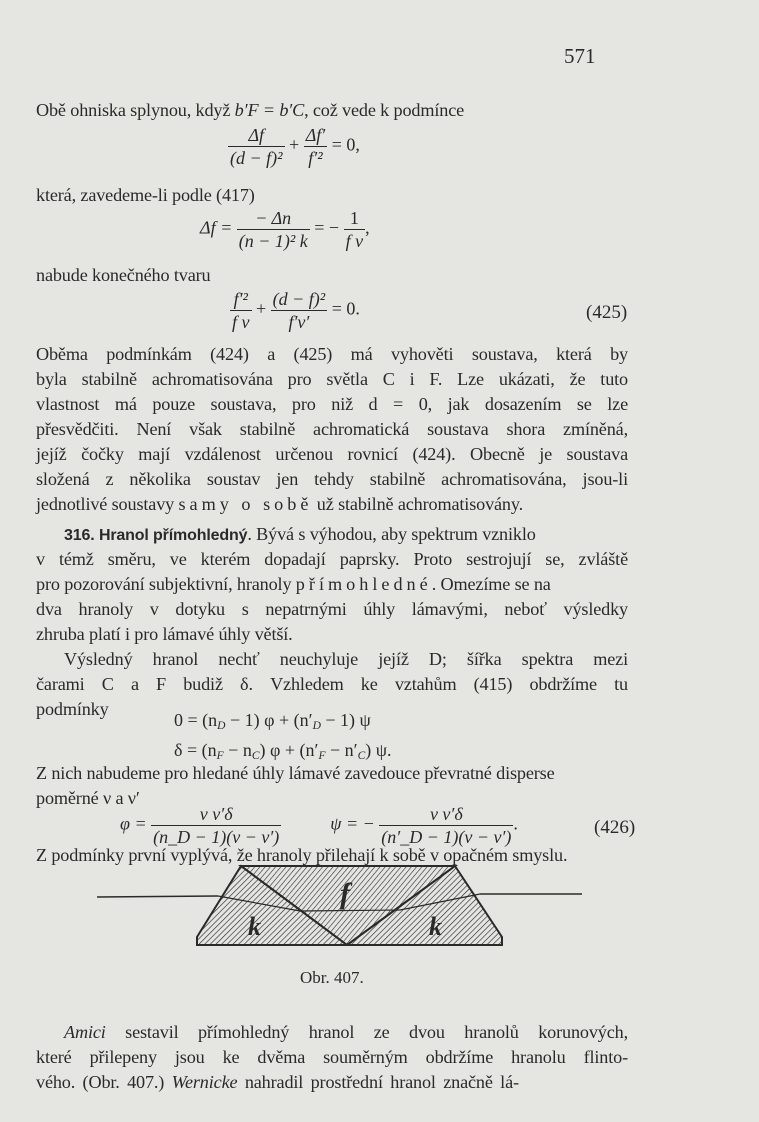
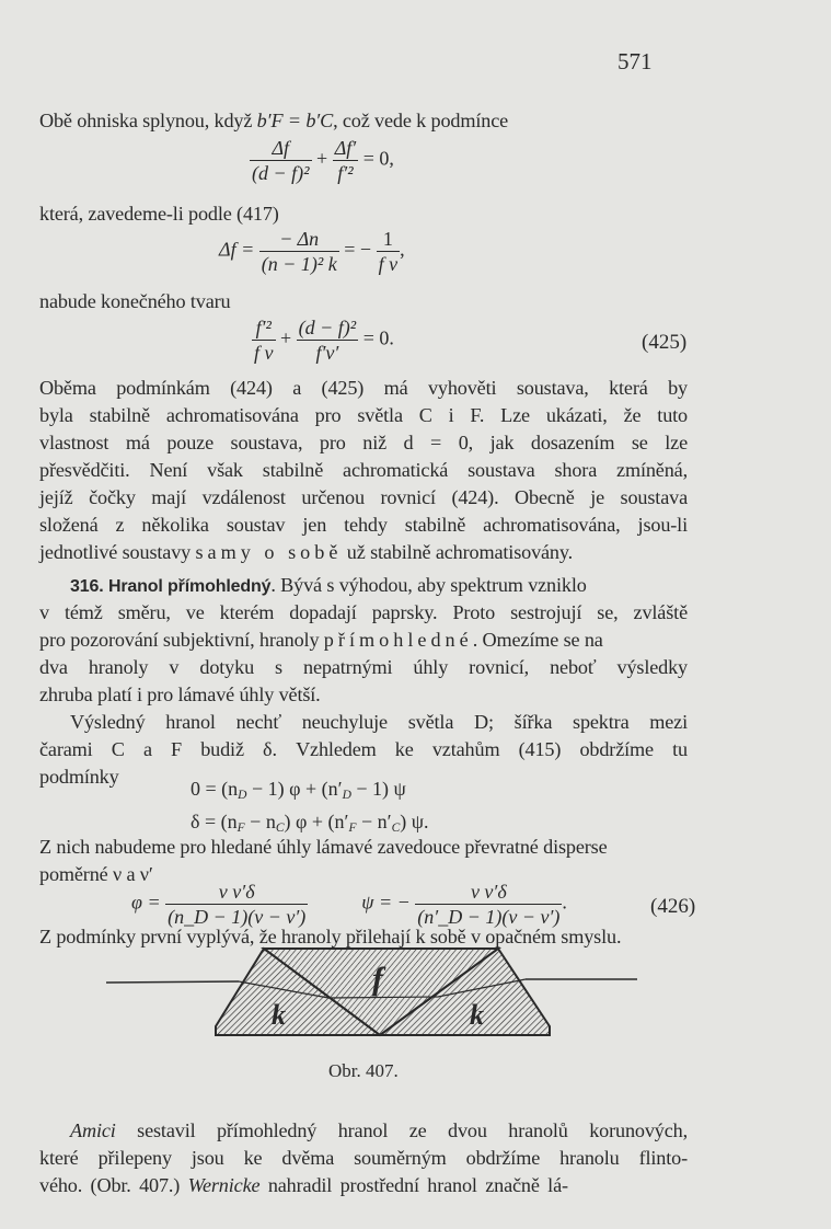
  571
  Obě ohniska splynou, když b′F = b′C, což vede k podmínce
  Δf
  (d − f)²
  +
  Δf′
  f′²
  = 0,
  která, zavedeme-li podle (417)
  Δf =
  − Δn
  (n − 1)² k
  = −
  1
  f ν
  ,
  nabude konečného tvaru
  f′²
  f ν
  +
  (d − f)²
  f′ν′
  = 0.
  (425)
  Oběma podmínkám (424) a (425) má vyhověti soustava, která by
  byla stabilně achromatisována pro světla C i F. Lze ukázati, že tuto
  vlastnost má pouze soustava, pro niž d = 0, jak dosazením se lze
  přesvědčiti. Není však stabilně achromatická soustava shora zmíněná,
  jejíž čočky mají vzdálenost určenou rovnicí (424). Obecně je soustava
  složená z několika soustav jen tehdy stabilně achromatisována, jsou-li
  jednotlivé soustavy samy o sobě už stabilně achromatisovány.
  316. Hranol přímohledný. Bývá s výhodou, aby spektrum vzniklo
  v témž směru, ve kterém dopadají paprsky. Proto sestrojují se, zvláště
  pro pozorování subjektivní, hranoly přímohledné. Omezíme se na
- dva hranoly v dotyku s nepatrnými úhly lámavými, neboť výsledky
+ dva hranoly v dotyku s nepatrnými úhly rovnicí, neboť výsledky
  zhruba platí i pro lámavé úhly větší.
- Výsledný hranol nechť neuchyluje jejíž D; šířka spektra mezi
+ Výsledný hranol nechť neuchyluje světla D; šířka spektra mezi
  čarami C a F budiž δ. Vzhledem ke vztahům (415) obdržíme tu
  podmínky
  0 = (nD − 1) φ + (n′D − 1) ψ
  δ = (nF − nC) φ + (n′F − n′C) ψ.
  Z nich nabudeme pro hledané úhly lámavé zavedouce převratné disperse
  poměrné ν a ν′
  φ =
  ν ν′δ
  (n_D − 1)(ν − ν′)
  ψ = −
  ν ν′δ
  (n′_D − 1)(ν − ν′)
  .
  (426)
  Z podmínky první vyplývá, že hranoly přilehají k sobě v opačném smyslu.
  f
  k
  k
  Obr. 407.
  Amici sestavil přímohledný hranol ze dvou hranolů korunových,
  které přilepeny jsou ke dvěma souměrným obdržíme hranolu flinto-
  vého. (Obr. 407.) Wernicke nahradil prostřední hranol značně lá-
